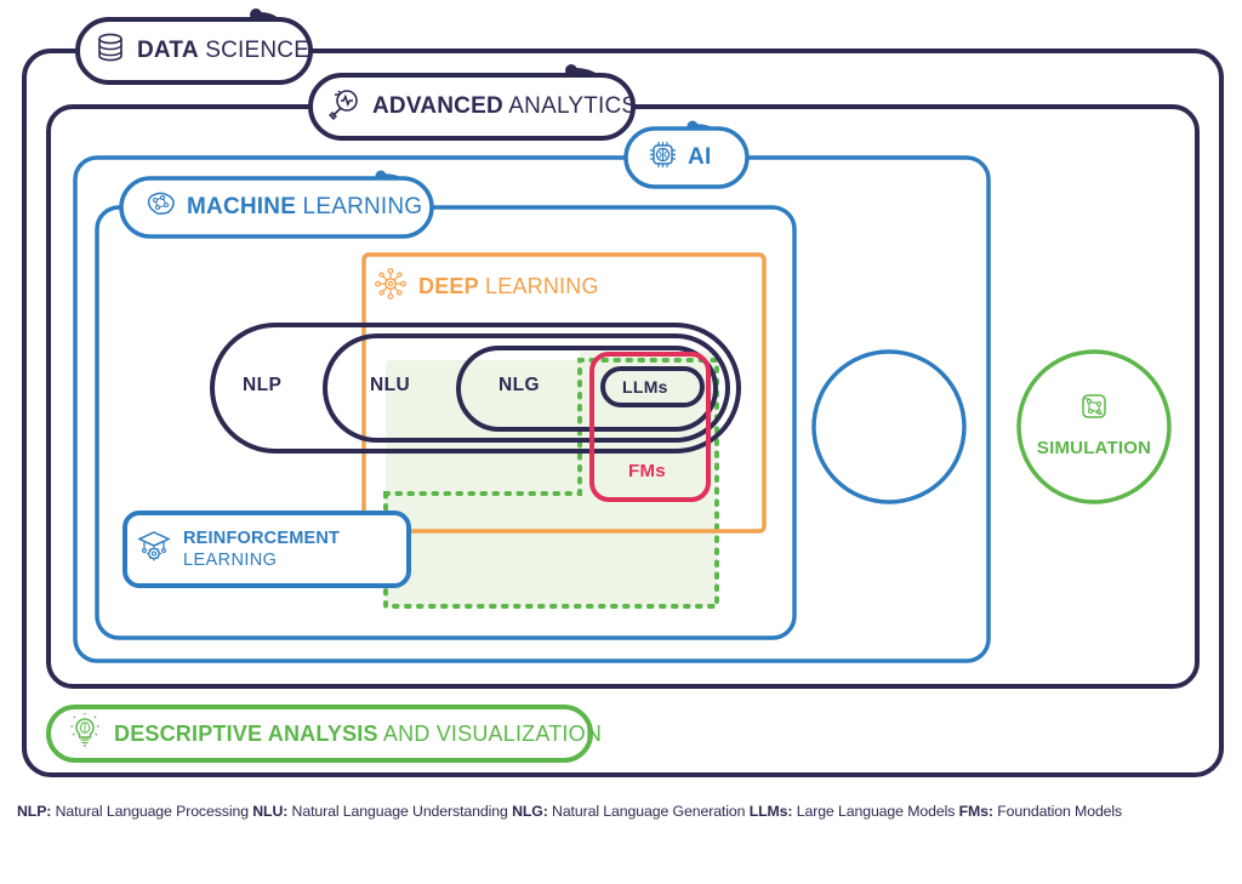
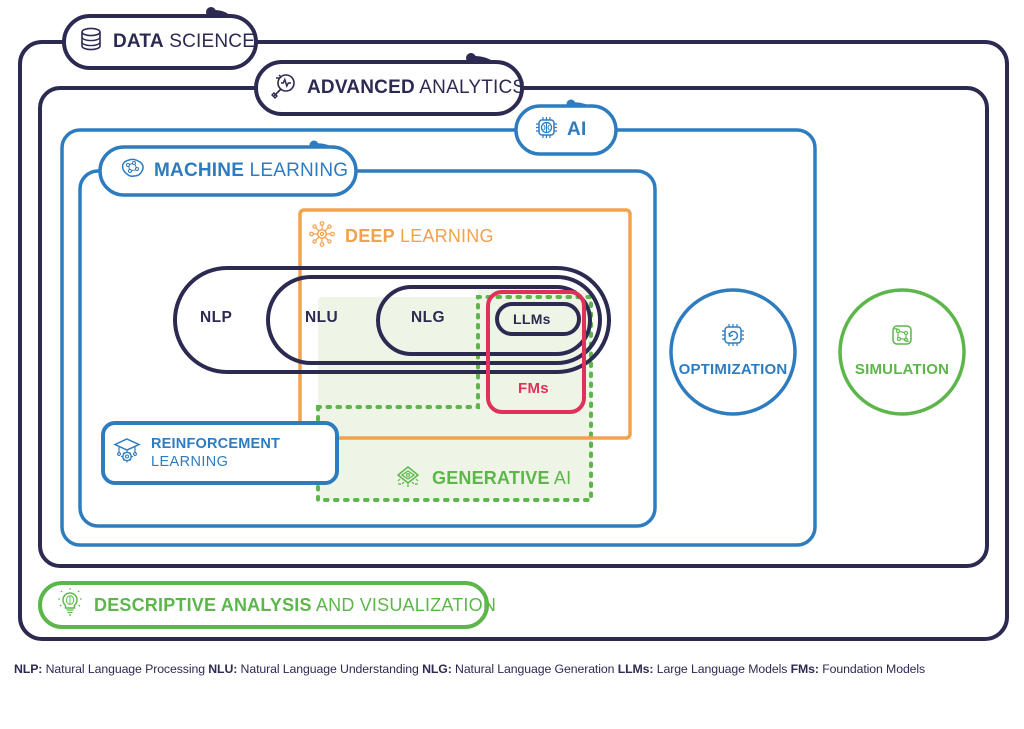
  DATA SCIENCE
  ADVANCED ANALYTICS
  AI
  MACHINE LEARNING
  DEEP LEARNING
  NLP
  NLU
  NLG
  LLMs
  FMs
  REINFORCEMENT
  LEARNING
+ GENERATIVE AI
+ OPTIMIZATION
  SIMULATION
  DESCRIPTIVE ANALYSIS AND VISUALIZATION
  NLP: Natural Language Processing NLU: Natural Language Understanding NLG: Natural Language Generation LLMs: Large Language Models FMs: Foundation Models
